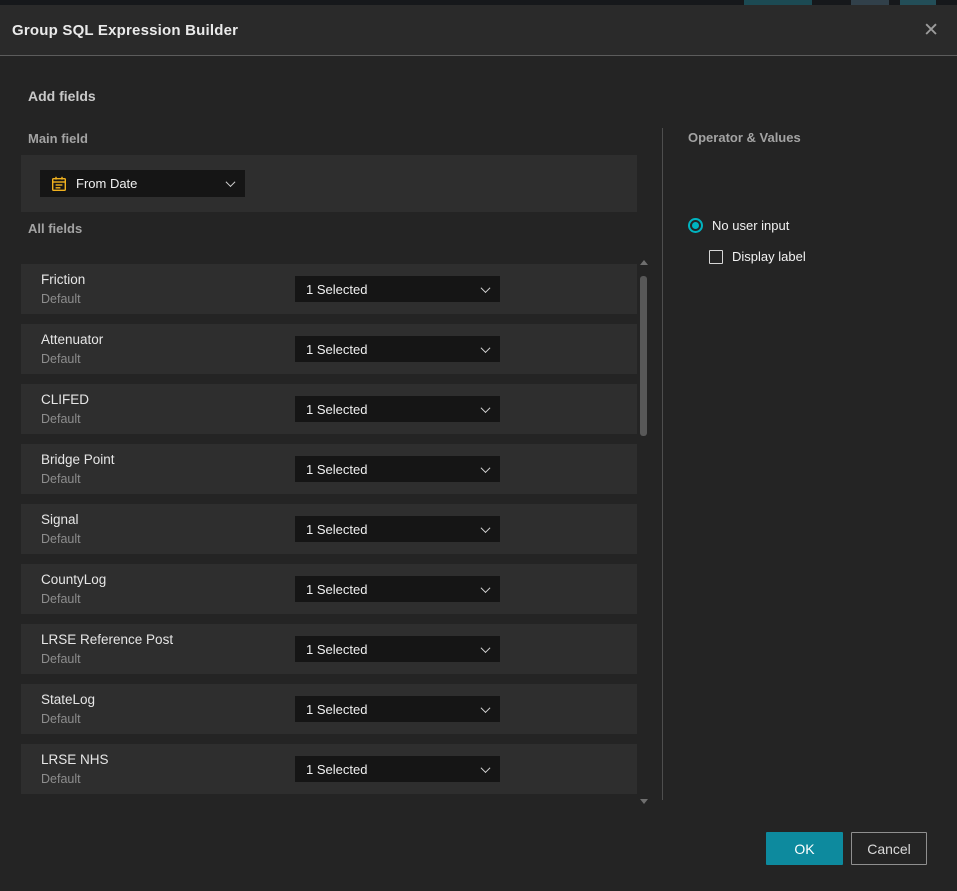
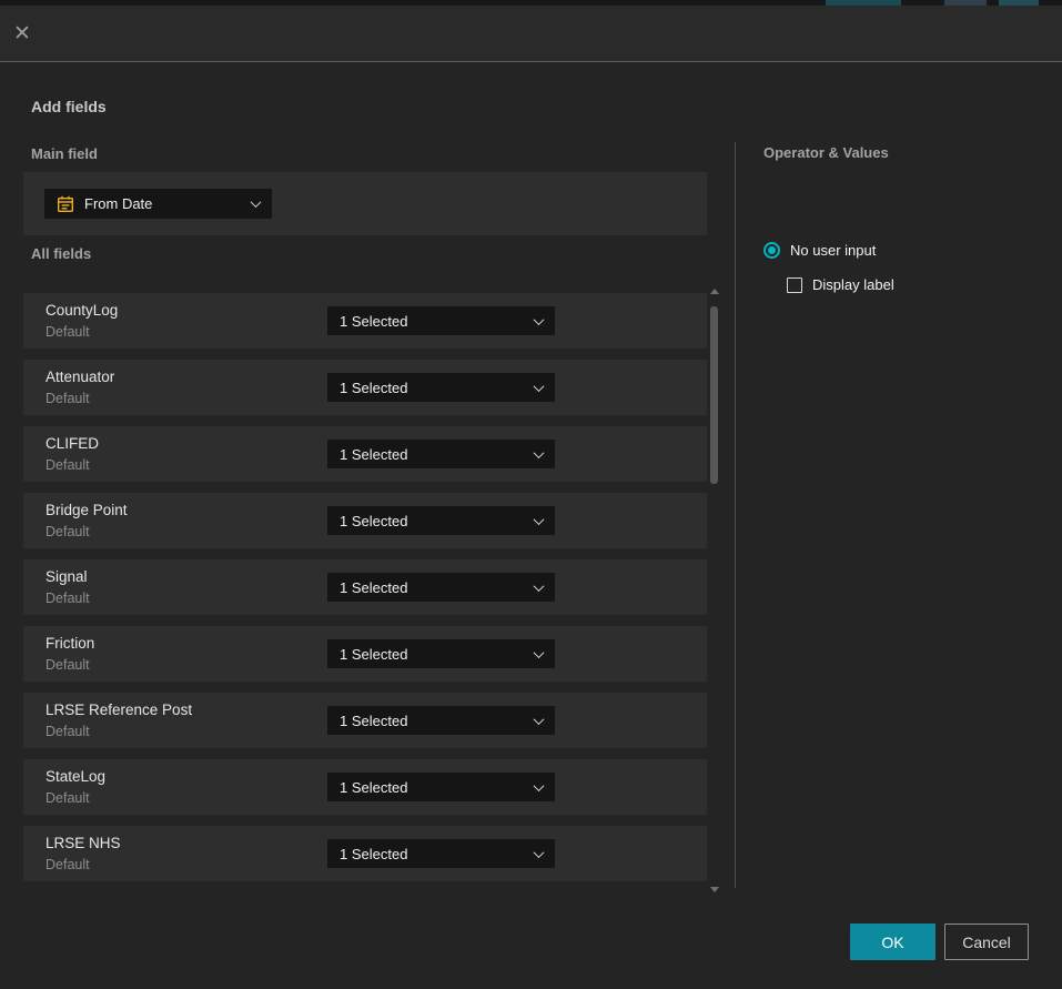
- Group SQL Expression Builder
  ✕
  Add fields
  Main field
  From Date
  All fields
- Friction
+ CountyLog
  Default
  1 Selected
  Attenuator
  Default
  1 Selected
  CLIFED
  Default
  1 Selected
  Bridge Point
  Default
  1 Selected
  Signal
  Default
  1 Selected
- CountyLog
+ Friction
  Default
  1 Selected
  LRSE Reference Post
  Default
  1 Selected
  StateLog
  Default
  1 Selected
  LRSE NHS
  Default
  1 Selected
  Operator & Values
  No user input
  Display label
  OK
  Cancel
